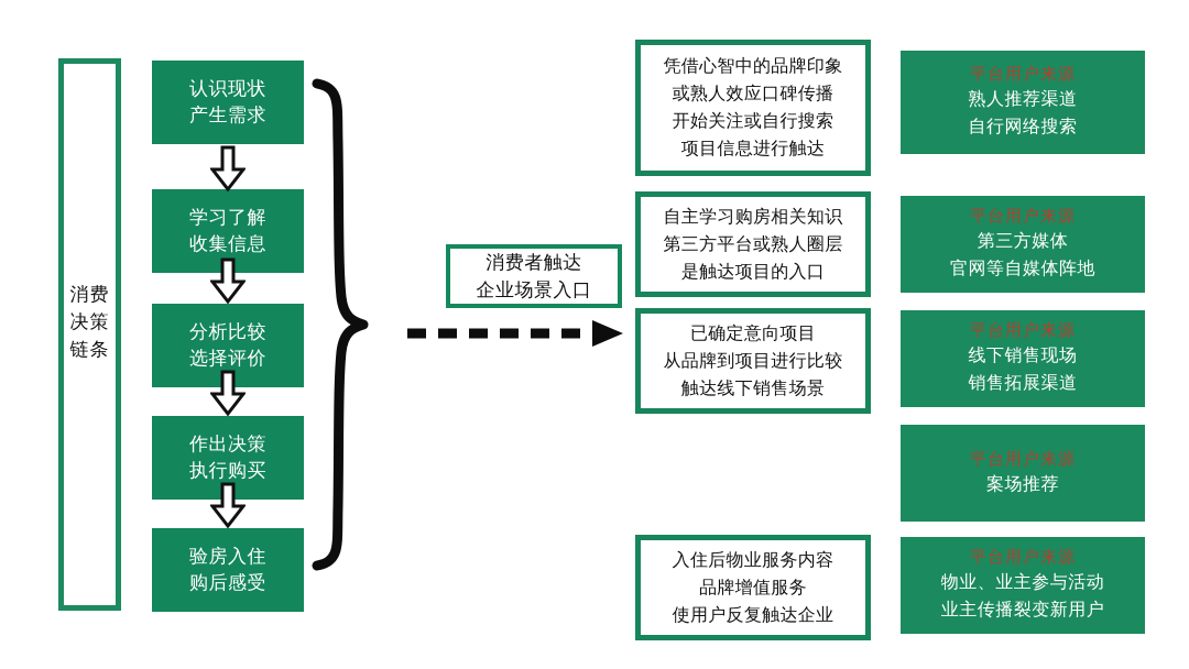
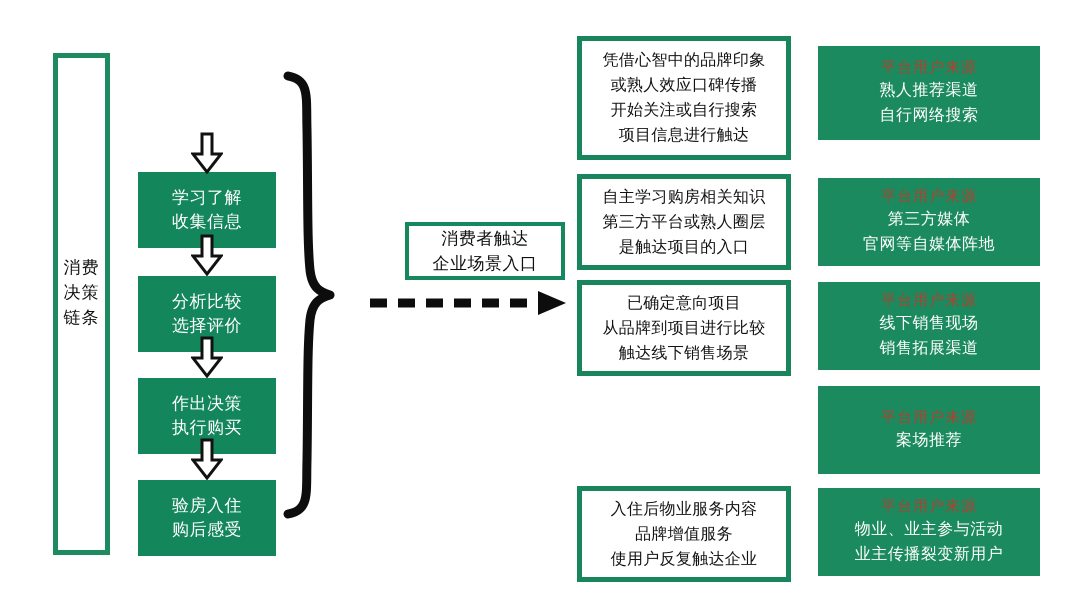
  消费
  决策
  链条
- 认识现状
- 产生需求
  学习了解
  收集信息
  分析比较
  选择评价
  作出决策
  执行购买
  验房入住
  购后感受
  消费者触达
  企业场景入口
  凭借心智中的品牌印象
  或熟人效应口碑传播
  开始关注或自行搜索
  项目信息进行触达
  自主学习购房相关知识
  第三方平台或熟人圈层
  是触达项目的入口
  已确定意向项目
  从品牌到项目进行比较
  触达线下销售场景
  入住后物业服务内容
  品牌增值服务
  使用户反复触达企业
  平台用户来源
  熟人推荐渠道
  自行网络搜索
  平台用户来源
  第三方媒体
  官网等自媒体阵地
  平台用户来源
  线下销售现场
  销售拓展渠道
  平台用户来源
  案场推荐
  平台用户来源
  物业、业主参与活动
  业主传播裂变新用户
